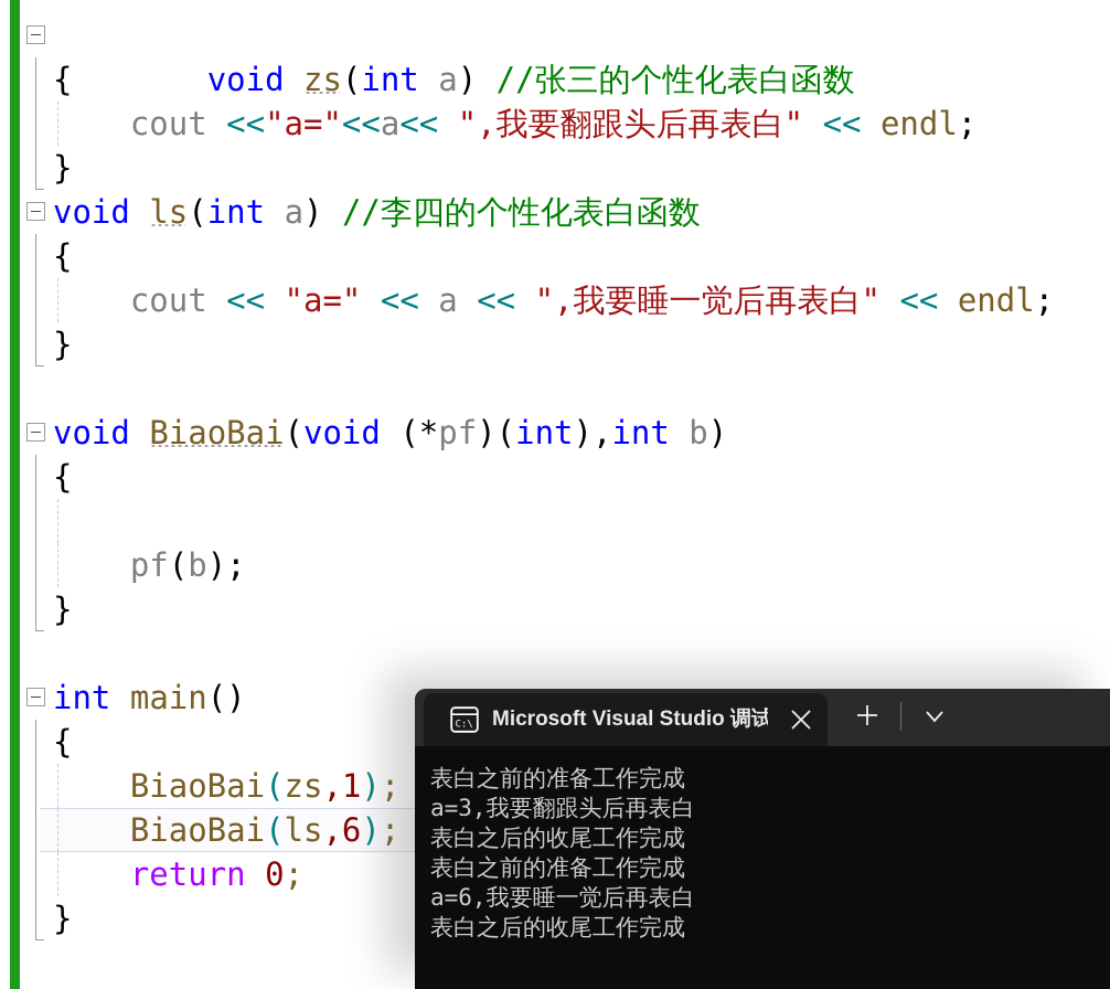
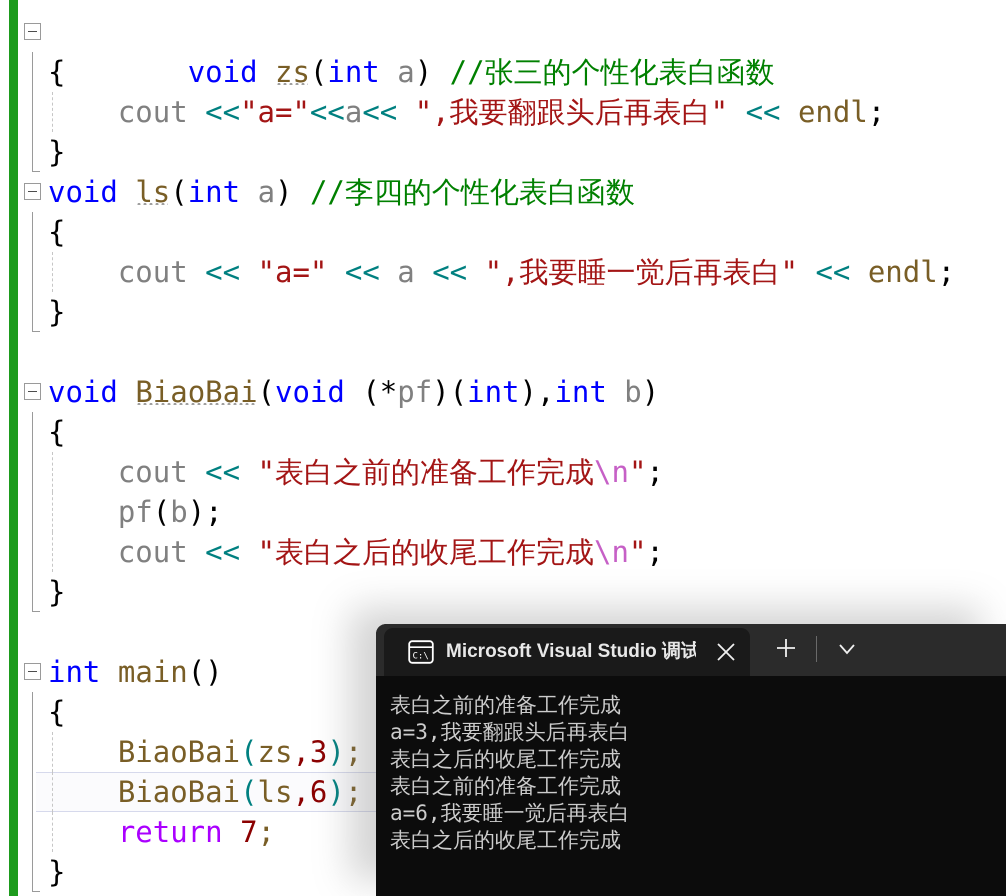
  void zs(int a) //张三的个性化表白函数
  {
  cout <<"a="<<a<< ",我要翻跟头后再表白" << endl;
  }
  void ls(int a) //李四的个性化表白函数
  {
  cout << "a=" << a << ",我要睡一觉后再表白" << endl;
  }
  void BiaoBai(void (*pf)(int),int b)
  {
+ cout << "表白之前的准备工作完成\n";
  pf(b);
+ cout << "表白之后的收尾工作完成\n";
  }
  int main()
  {
- BiaoBai(zs,1);
+ BiaoBai(zs,3);
  BiaoBai(ls,6);
- return 0;
+ return 7;
  }
  C:\
  Microsoft Visual Studio 调试
  表白之前的准备工作完成
  a=3,我要翻跟头后再表白
  表白之后的收尾工作完成
  表白之前的准备工作完成
  a=6,我要睡一觉后再表白
  表白之后的收尾工作完成
